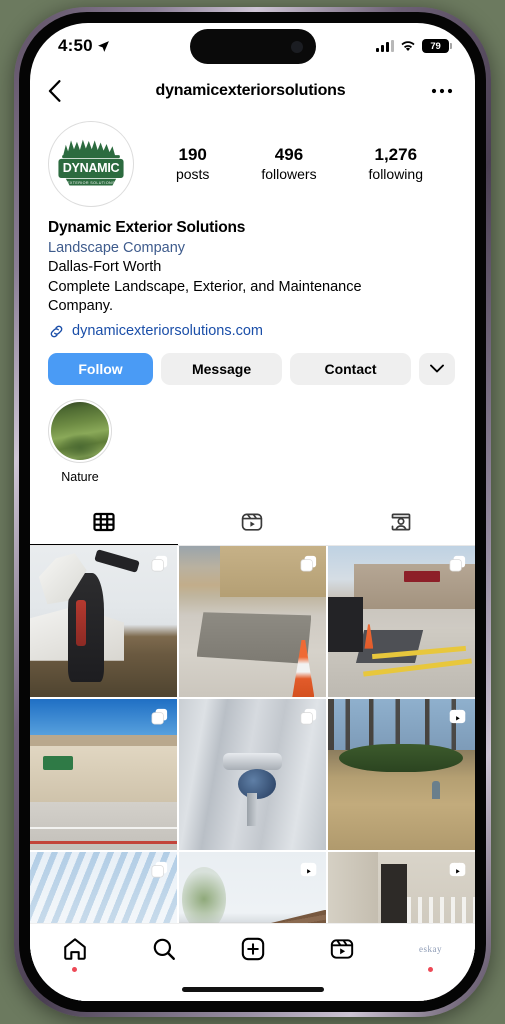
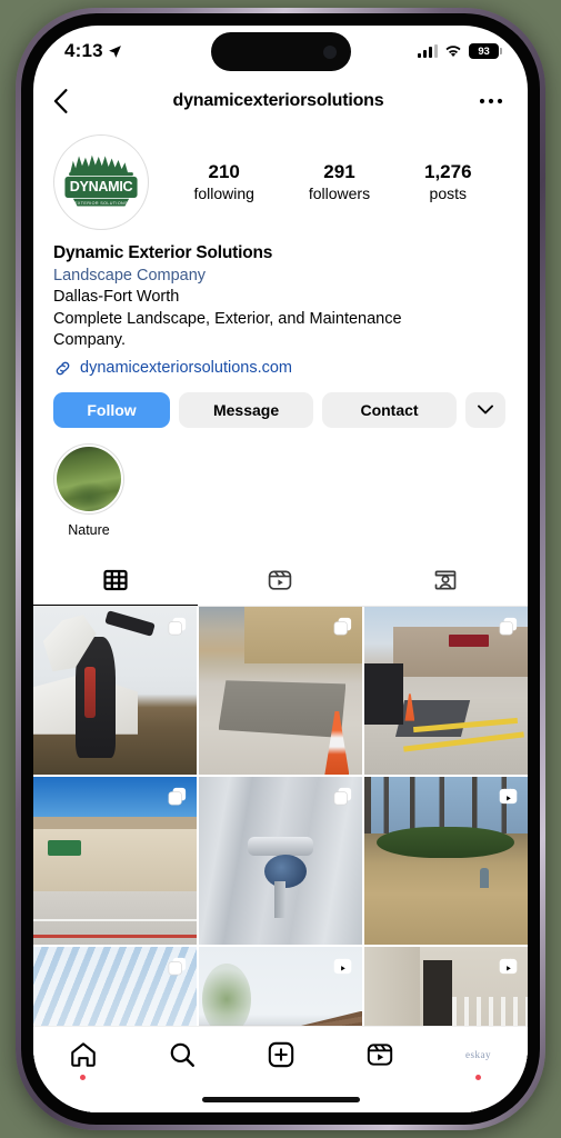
- 4:50
+ 4:13
- 79
+ 93
  dynamicexteriorsolutions
  DYNAMIC
- 190
+ 210
- posts
+ following
- 496
+ 291
  followers
  1,276
- following
+ posts
  Dynamic Exterior Solutions
  Landscape Company
  Dallas-Fort Worth
  Complete Landscape, Exterior, and Maintenance
  Company.
  dynamicexteriorsolutions.com
  Follow
  Message
  Contact
  Nature
  eskay
